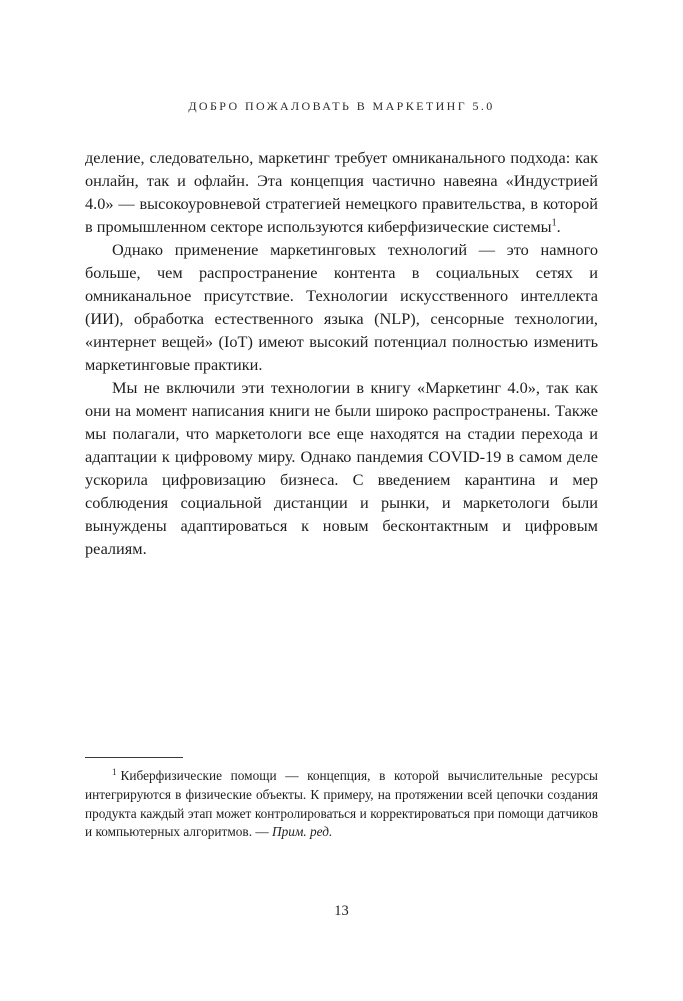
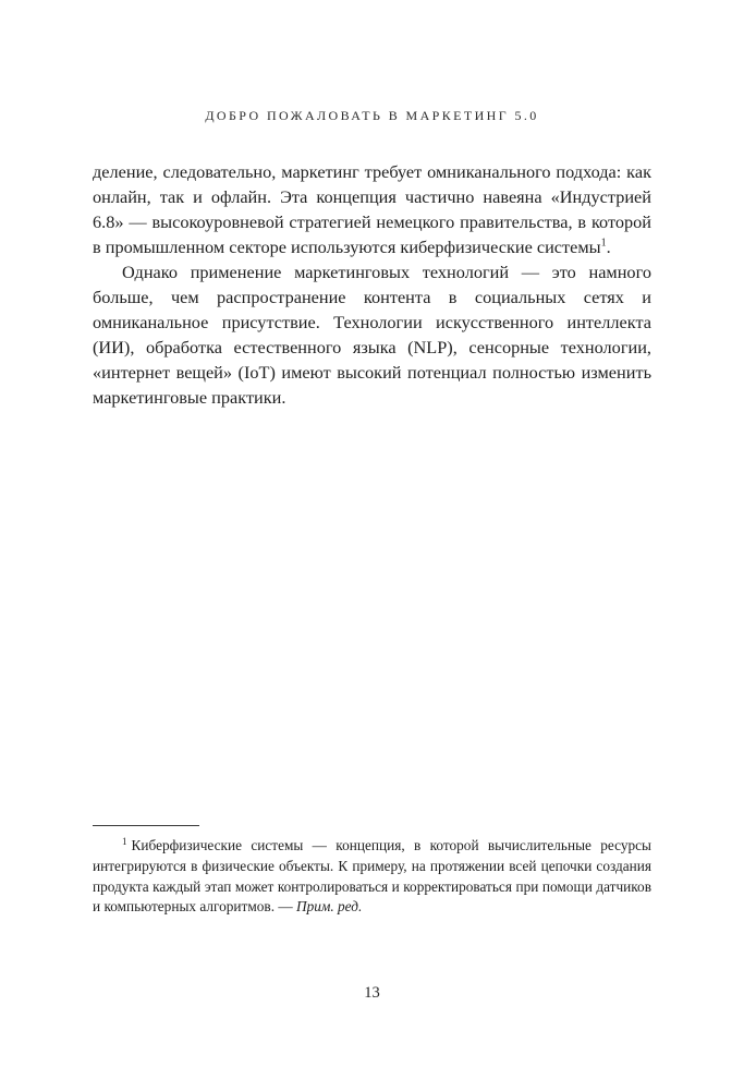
  ДОБРО ПОЖАЛОВАТЬ В МАРКЕТИНГ 5.0
- деление, следовательно, маркетинг требует омниканального подхода: как онлайн, так и офлайн. Эта концепция частично навеяна «Индустрией 4.0» — высокоуровневой стратегией немецкого правительства, в которой в промышленном секторе используются киберфизические системы1.
+ деление, следовательно, маркетинг требует омниканального подхода: как онлайн, так и офлайн. Эта концепция частично навеяна «Индустрией 6.8» — высокоуровневой стратегией немецкого правительства, в которой в промышленном секторе используются киберфизические системы1.
  Однако применение маркетинговых технологий — это намного больше, чем распространение контента в социальных сетях и омниканальное присутствие. Технологии искусственного интеллекта (ИИ), обработка естественного языка (NLP), сенсорные технологии, «интернет вещей» (IoT) имеют высокий потенциал полностью изменить маркетинговые практики.
- Мы не включили эти технологии в книгу «Маркетинг 4.0», так как они на момент написания книги не были широко распространены. Также мы полагали, что маркетологи все еще находятся на стадии перехода и адаптации к цифровому миру. Однако пандемия COVID-19 в самом деле ускорила цифровизацию бизнеса. С введением карантина и мер соблюдения социальной дистанции и рынки, и маркетологи были вынуждены адаптироваться к новым бесконтактным и цифровым реалиям.
- 1 Киберфизические помощи — концепция, в которой вычислительные ресурсы интегрируются в физические объекты. К примеру, на протяжении всей цепочки создания продукта каждый этап может контролироваться и корректироваться при помощи датчиков и компьютерных алгоритмов. — Прим. ред.
+ 1 Киберфизические системы — концепция, в которой вычислительные ресурсы интегрируются в физические объекты. К примеру, на протяжении всей цепочки создания продукта каждый этап может контролироваться и корректироваться при помощи датчиков и компьютерных алгоритмов. — Прим. ред.
  13
